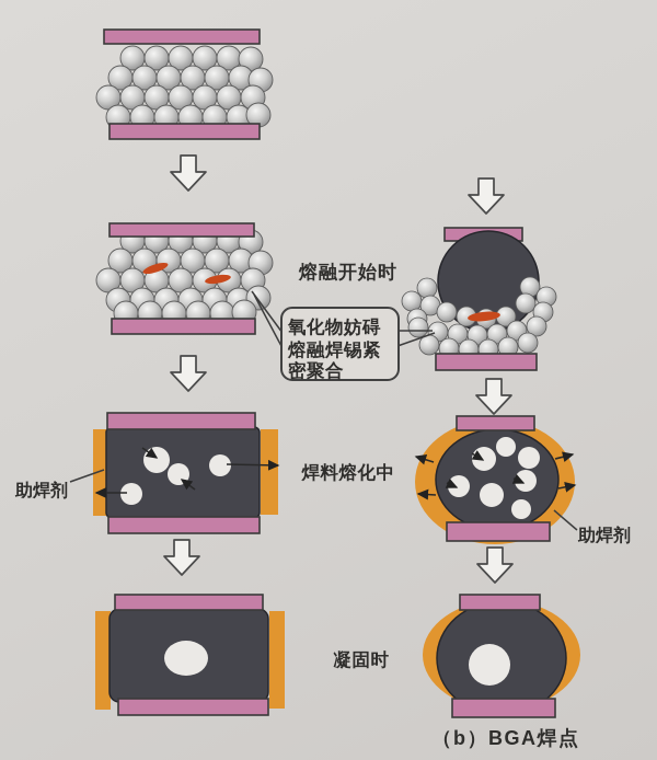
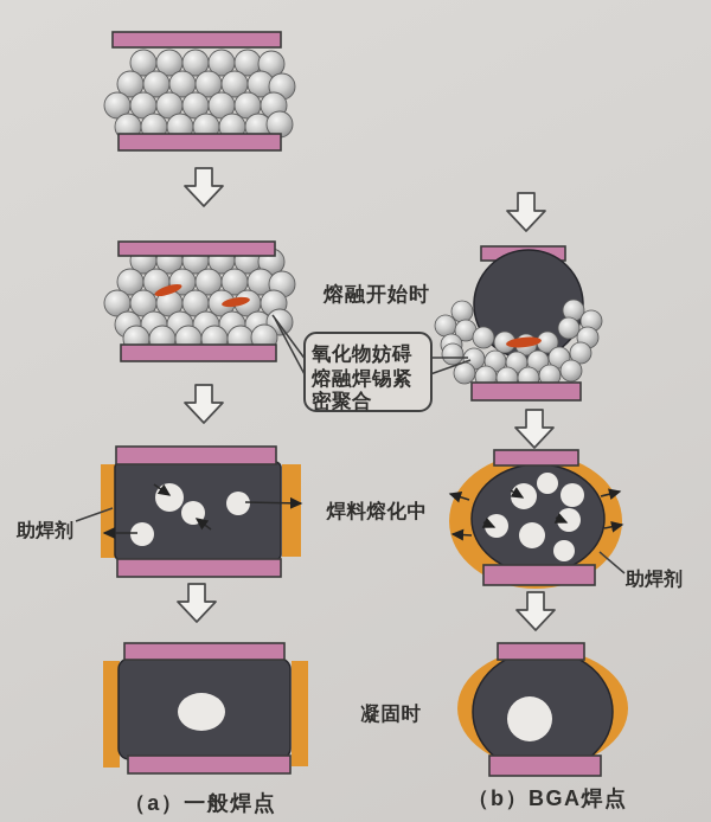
  助焊剂
+ （a）一般焊点
  助焊剂
  （b）BGA焊点
  熔融开始时
  氧化物妨碍
  熔融焊锡紧
  密聚合
  焊料熔化中
  凝固时
